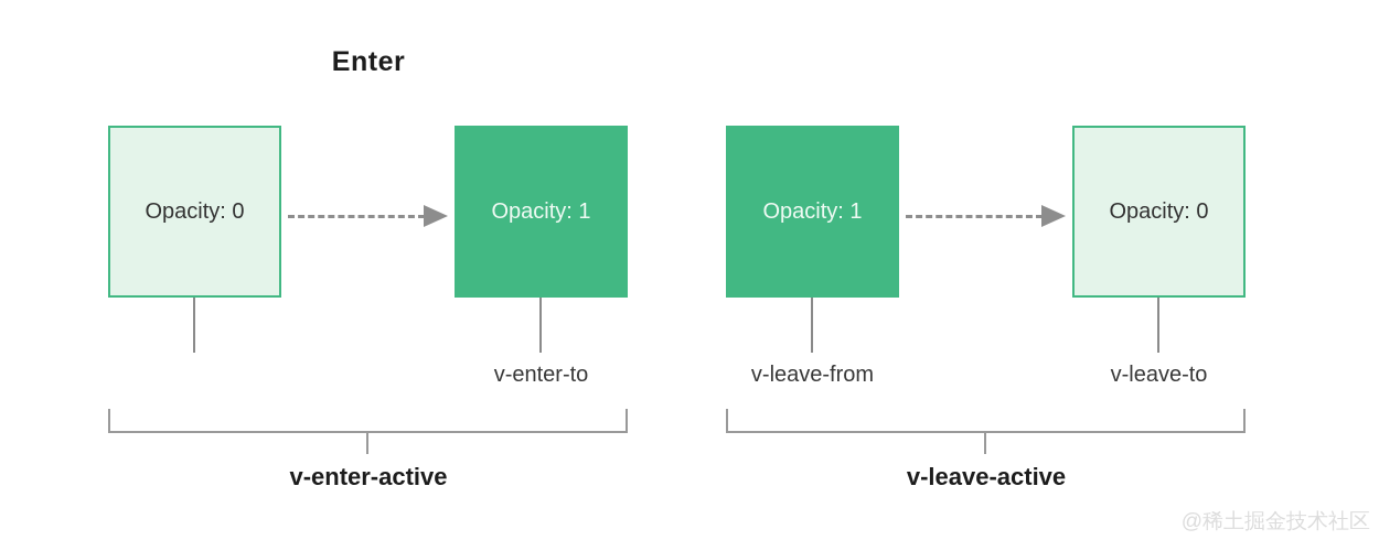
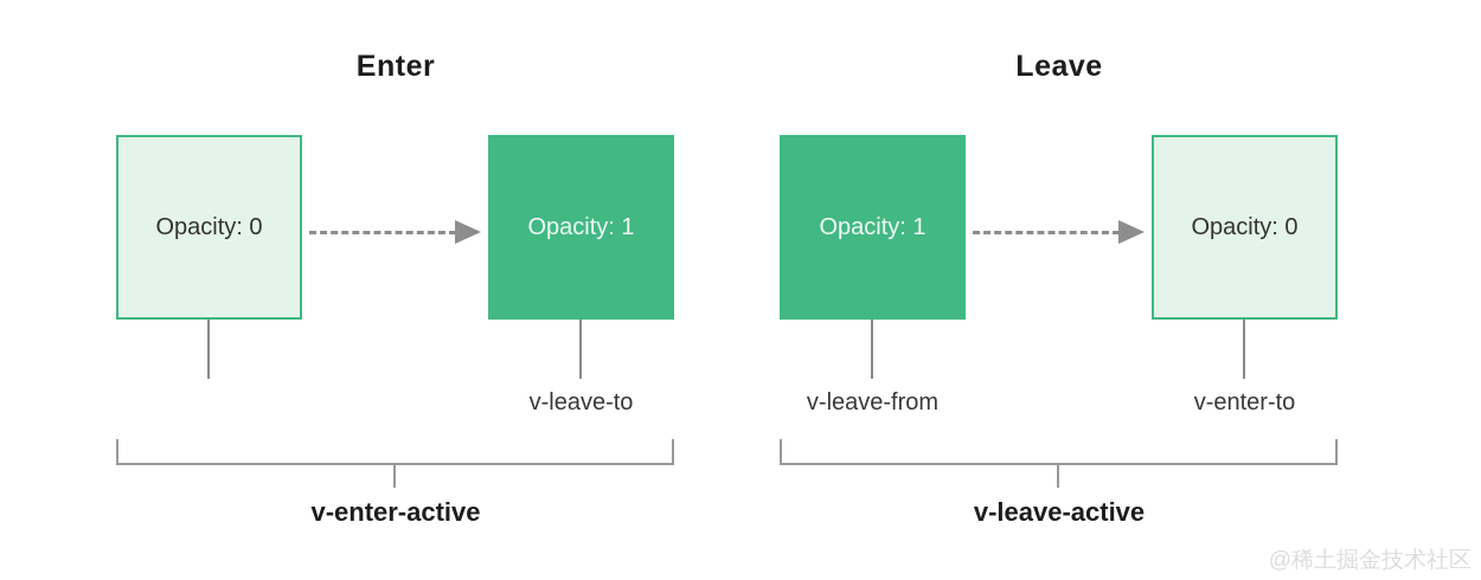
  Enter
  Opacity: 0
  Opacity: 1
- v-enter-to
+ v-leave-to
  v-enter-active
+ Leave
  Opacity: 1
  Opacity: 0
  v-leave-from
- v-leave-to
+ v-enter-to
  v-leave-active
  @稀土掘金技术社区
